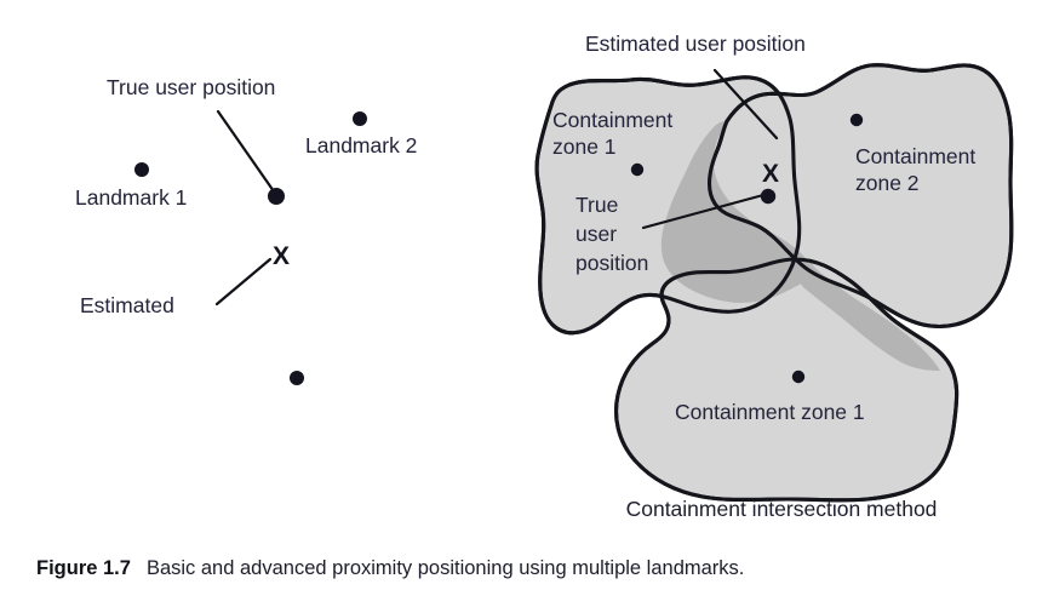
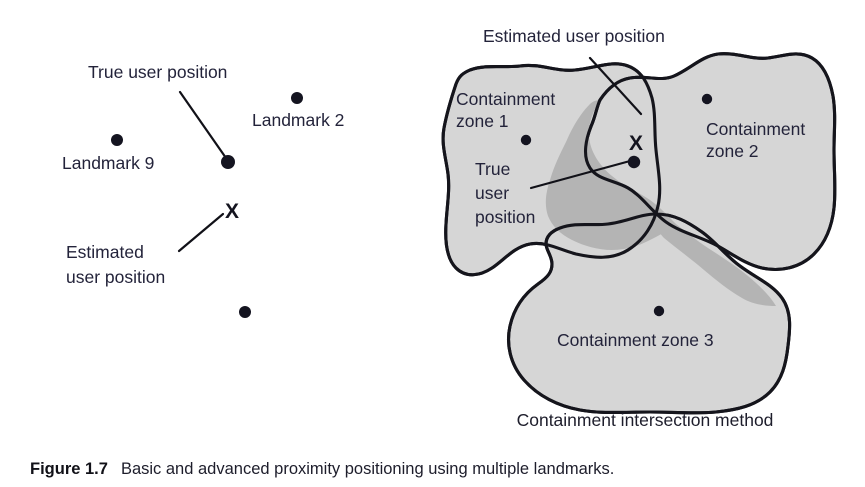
  Containment
  zone 1
  Containment
  zone 2
- Containment zone 1
+ Containment zone 3
  Estimated user position
  True
  user
  position
  X
  True user position
  Landmark 2
- Landmark 1
+ Landmark 9
  X
  Estimated
+ user position
  Containment intersection method
  Figure 1.7
  Basic and advanced proximity positioning using multiple landmarks.
